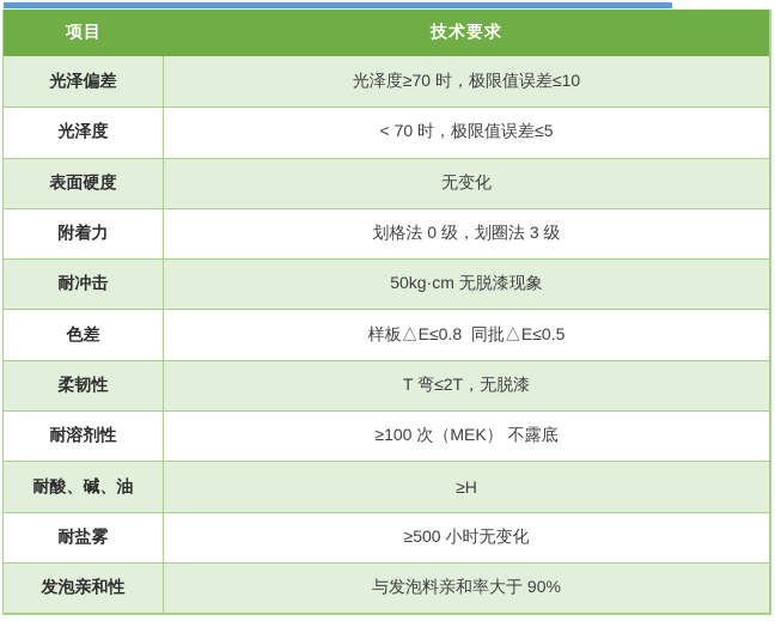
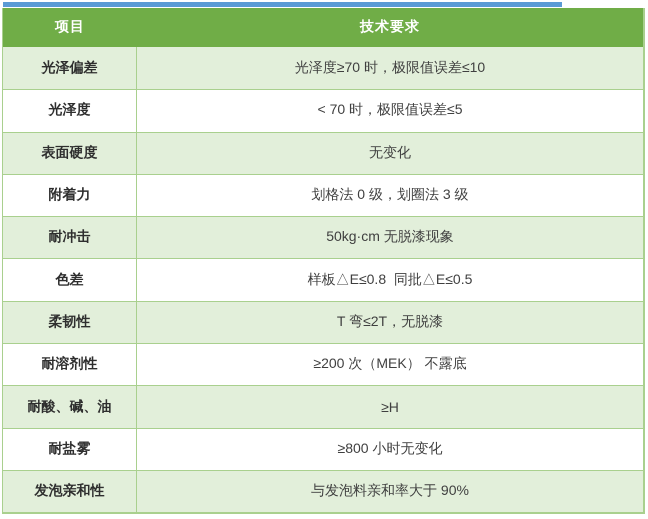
  项目
  技术要求
  光泽偏差
  光泽度≥70 时，极限值误差≤10
  光泽度
  < 70 时，极限值误差≤5
  表面硬度
  无变化
  附着力
  划格法 0 级，划圈法 3 级
  耐冲击
  50kg·cm 无脱漆现象
  色差
  样板△E≤0.8 同批△E≤0.5
  柔韧性
  T 弯≤2T，无脱漆
  耐溶剂性
- ≥100 次（MEK） 不露底
+ ≥200 次（MEK） 不露底
  耐酸、碱、油
  ≥H
  耐盐雾
- ≥500 小时无变化
+ ≥800 小时无变化
  发泡亲和性
  与发泡料亲和率大于 90%
